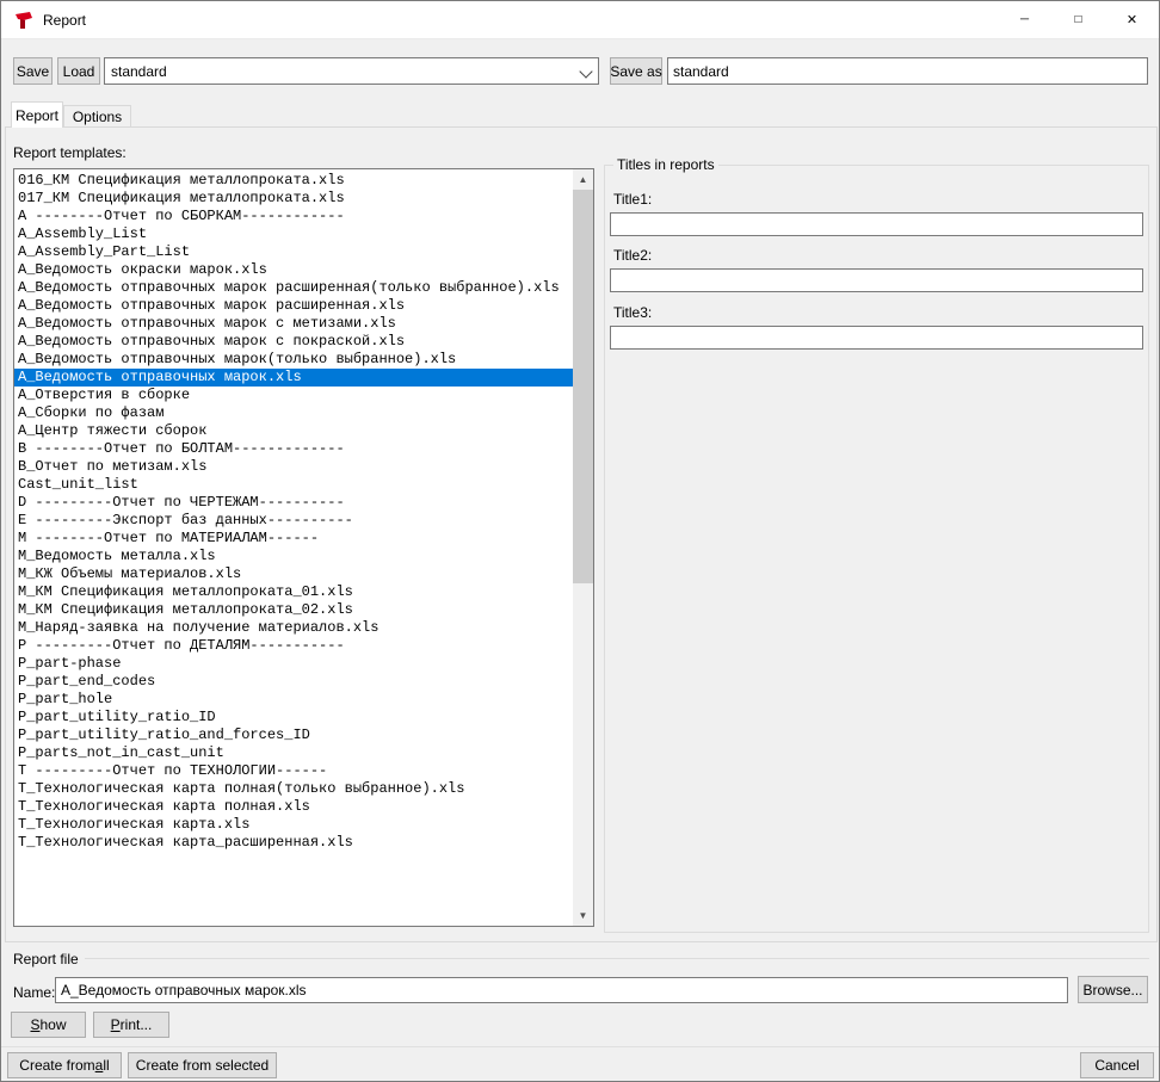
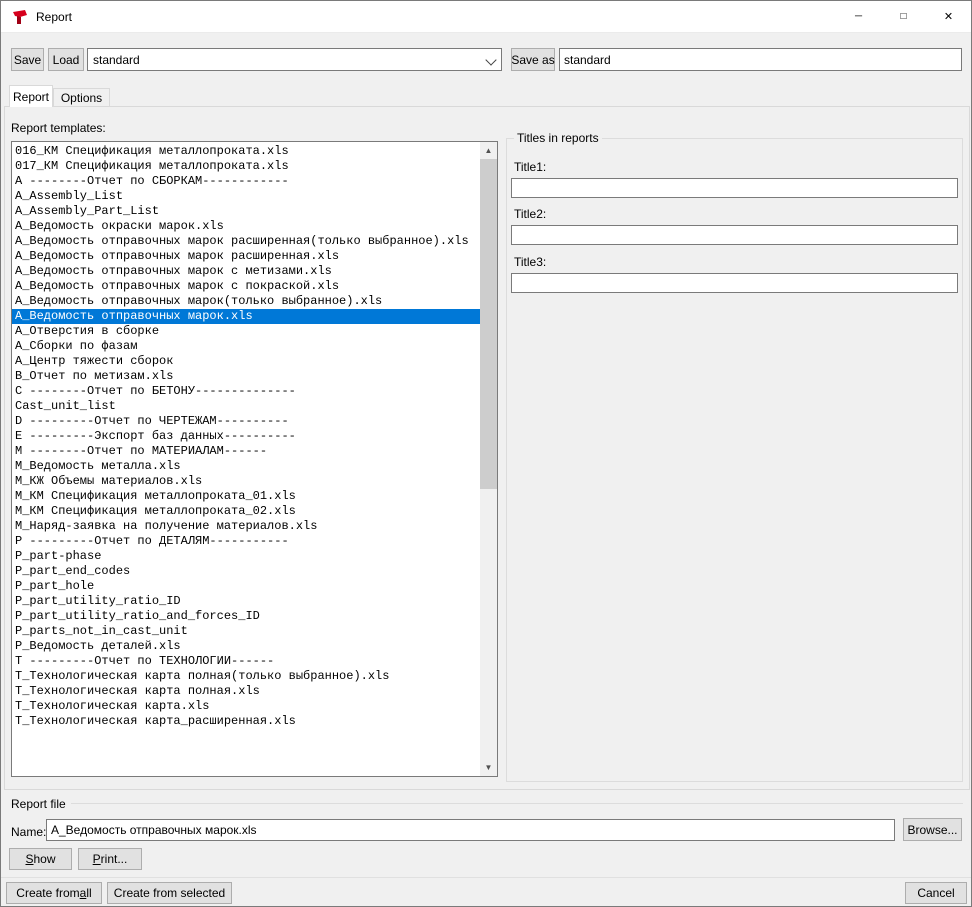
  Report
  ─
  □
  ✕
  Save
  Load
  standard
  Save as
  standard
  Report
  Options
  Report templates:
  016_КМ Спецификация металлопроката.xls
  017_КМ Спецификация металлопроката.xls
  A --------Отчет по СБОРКАМ------------
  A_Assembly_List
  A_Assembly_Part_List
  А_Ведомость окраски марок.xls
  А_Ведомость отправочных марок расширенная(только выбранное).xls
  А_Ведомость отправочных марок расширенная.xls
  А_Ведомость отправочных марок с метизами.xls
  А_Ведомость отправочных марок с покраской.xls
  А_Ведомость отправочных марок(только выбранное).xls
  А_Ведомость отправочных марок.xls
  А_Отверстия в сборке
  А_Сборки по фазам
  А_Центр тяжести сборок
- B --------Отчет по БОЛТАМ-------------
  B_Отчет по метизам.xls
+ C --------Отчет по БЕТОНУ--------------
  Cast_unit_list
  D ---------Отчет по ЧЕРТЕЖАМ----------
  E ---------Экспорт баз данных----------
  M --------Отчет по МАТЕРИАЛАМ------
  М_Ведомость металла.xls
  М_КЖ Объемы материалов.xls
  М_КМ Спецификация металлопроката_01.xls
  М_КМ Спецификация металлопроката_02.xls
  М_Наряд-заявка на получение материалов.xls
  P ---------Отчет по ДЕТАЛЯМ-----------
  P_part-phase
  P_part_end_codes
  P_part_hole
  P_part_utility_ratio_ID
  P_part_utility_ratio_and_forces_ID
  P_parts_not_in_cast_unit
+ Р_Ведомость деталей.xls
  T ---------Отчет по ТЕХНОЛОГИИ------
  Т_Технологическая карта полная(только выбранное).xls
  Т_Технологическая карта полная.xls
  Т_Технологическая карта.xls
  Т_Технологическая карта_расширенная.xls
  ▲
  ▼
  Titles in reports
  Title1:
  Title2:
  Title3:
  Report file
  Name:
  А_Ведомость отправочных марок.xls
  Browse...
  S
  how
  P
  rint...
  Create from
  a
  ll
  Create from selected
  Cancel
